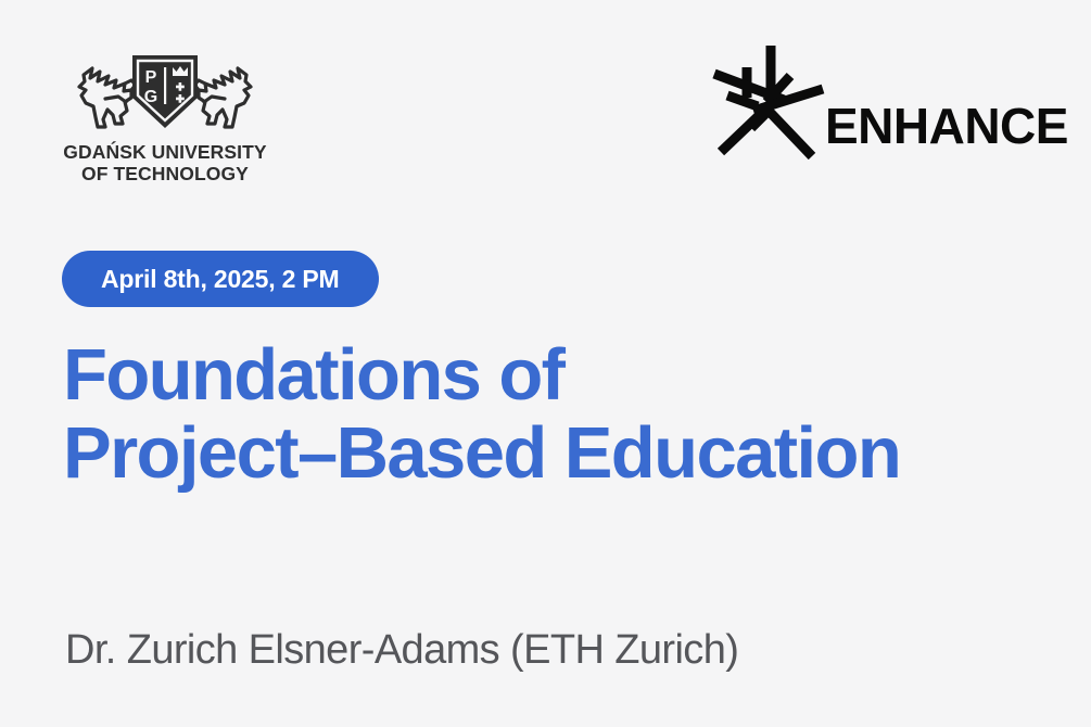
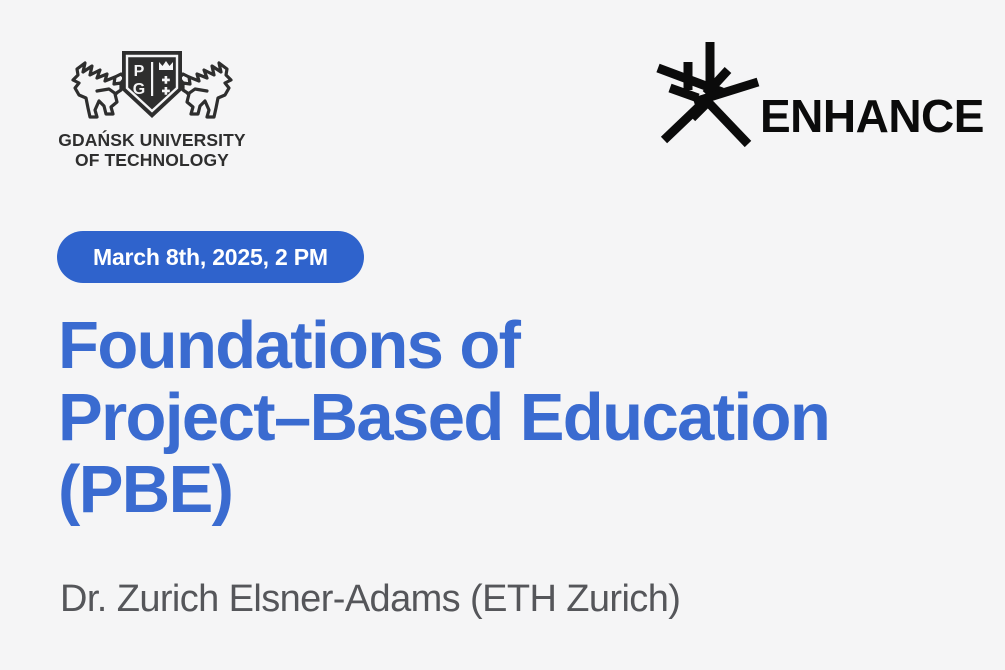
  P
  G
  GDAŃSK UNIVERSITY
  OF TECHNOLOGY
  ENHANCE
- April 8th, 2025, 2 PM
+ March 8th, 2025, 2 PM
  Foundations of
  Project–Based Education
+ (PBE)
  Dr. Zurich Elsner-Adams (ETH Zurich)
